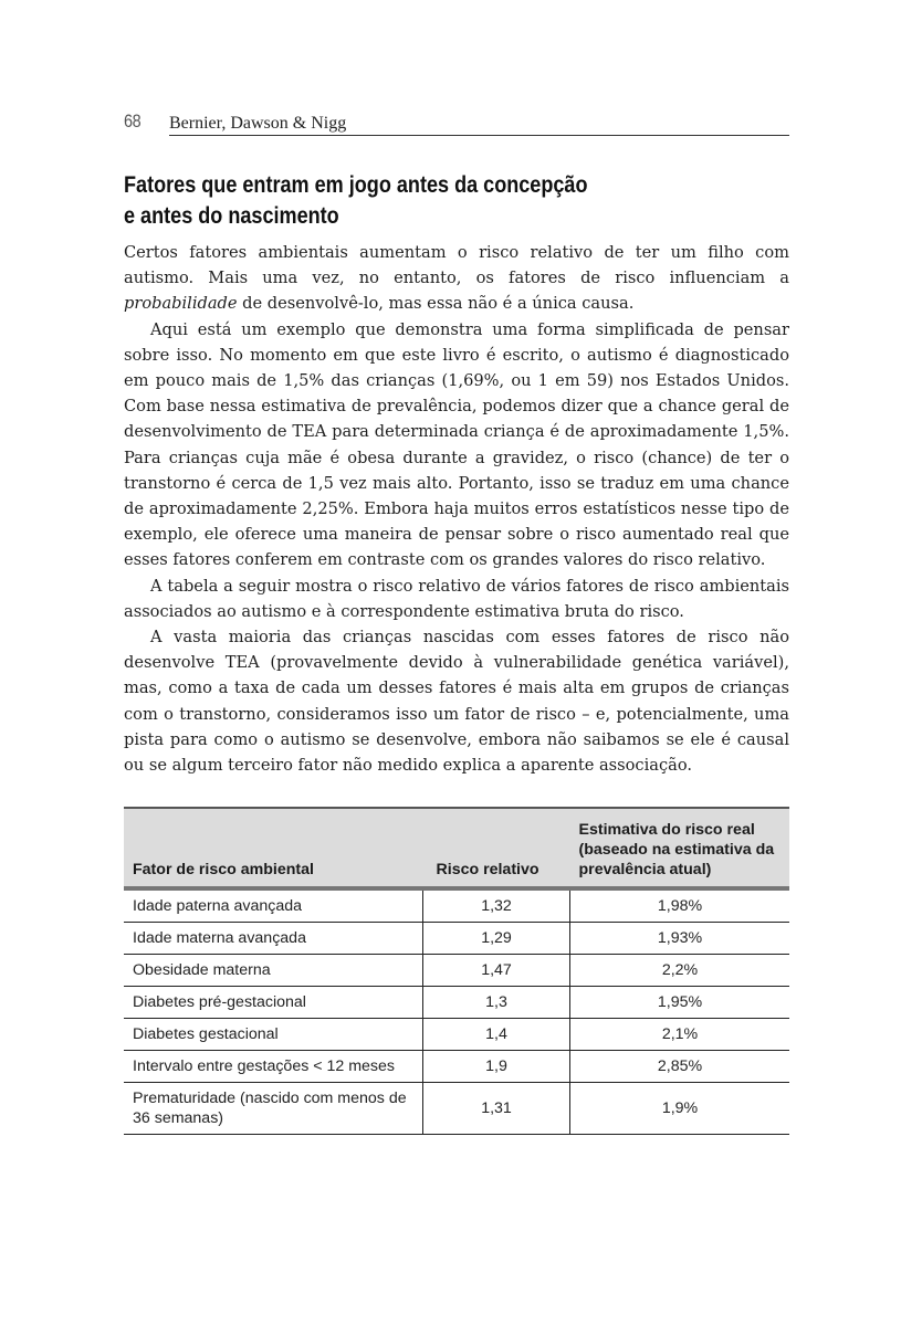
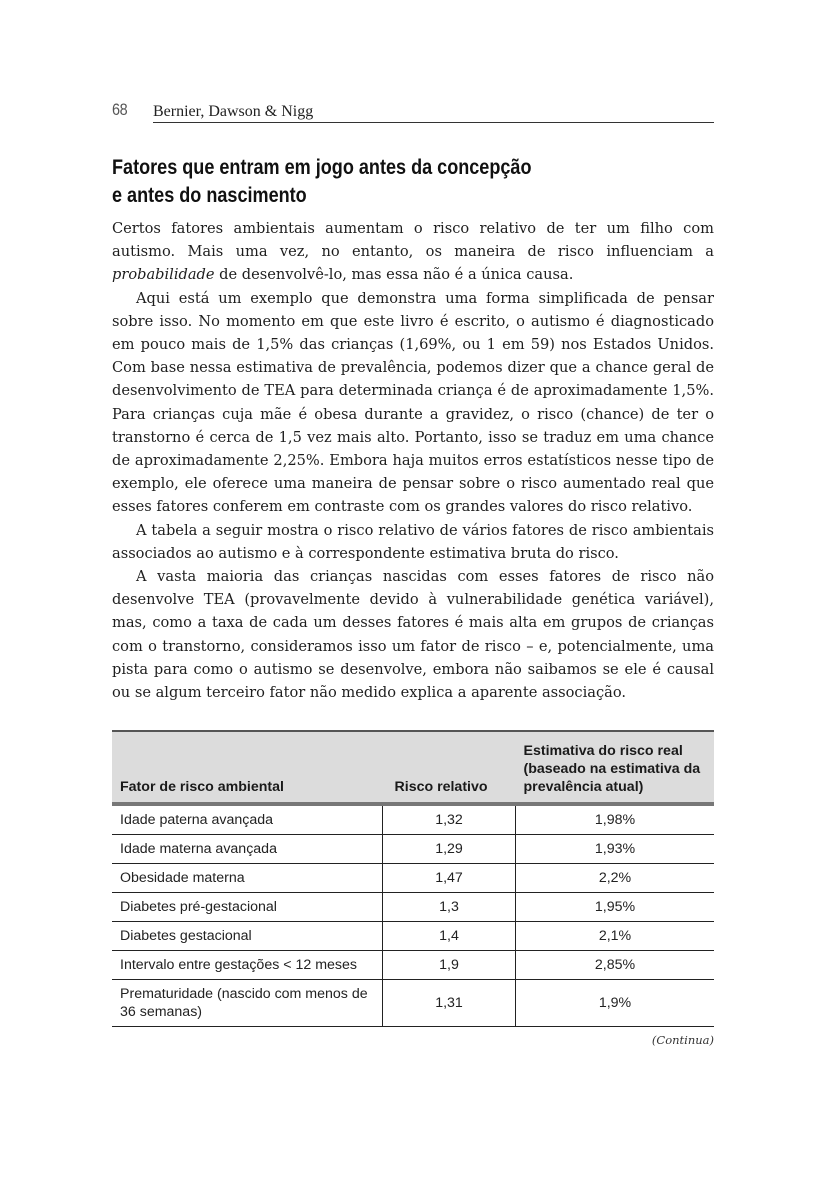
  68
  Bernier, Dawson & Nigg
  Fatores que entram em jogo antes da concepção
  e antes do nascimento
- Certos fatores ambientais aumentam o risco relativo de ter um filho com autismo. Mais uma vez, no entanto, os fatores de risco influenciam a probabilidade de desenvolvê-lo, mas essa não é a única causa.
+ Certos fatores ambientais aumentam o risco relativo de ter um filho com autismo. Mais uma vez, no entanto, os maneira de risco influenciam a probabilidade de desenvolvê-lo, mas essa não é a única causa.
  Aqui está um exemplo que demonstra uma forma simplificada de pensar sobre isso. No momento em que este livro é escrito, o autismo é diagnosticado em pouco mais de 1,5% das crianças (1,69%, ou 1 em 59) nos Estados Unidos. Com base nessa estimativa de prevalência, podemos dizer que a chance geral de desenvolvimento de TEA para determinada criança é de aproximadamente 1,5%. Para crianças cuja mãe é obesa durante a gravidez, o risco (chance) de ter o transtorno é cerca de 1,5 vez mais alto. Portanto, isso se traduz em uma chance de aproximadamente 2,25%. Embora haja muitos erros estatísticos nesse tipo de exemplo, ele oferece uma maneira de pensar sobre o risco aumentado real que esses fatores conferem em contraste com os grandes valores do risco relativo.
  A tabela a seguir mostra o risco relativo de vários fatores de risco ambientais associados ao autismo e à correspondente estimativa bruta do risco.
  A vasta maioria das crianças nascidas com esses fatores de risco não desenvolve TEA (provavelmente devido à vulnerabilidade genética variável), mas, como a taxa de cada um desses fatores é mais alta em grupos de crianças com o transtorno, consideramos isso um fator de risco – e, potencialmente, uma pista para como o autismo se desenvolve, embora não saibamos se ele é causal ou se algum terceiro fator não medido explica a aparente associação.
  Fator de risco ambiental	Risco relativo	Estimativa do risco real (baseado na estimativa da prevalência atual)
  Idade paterna avançada	1,32	1,98%
  Idade materna avançada	1,29	1,93%
  Obesidade materna	1,47	2,2%
  Diabetes pré-gestacional	1,3	1,95%
  Diabetes gestacional	1,4	2,1%
  Intervalo entre gestações < 12 meses	1,9	2,85%
  Prematuridade (nascido com menos de 36 semanas)	1,31	1,9%
+ (Continua)
